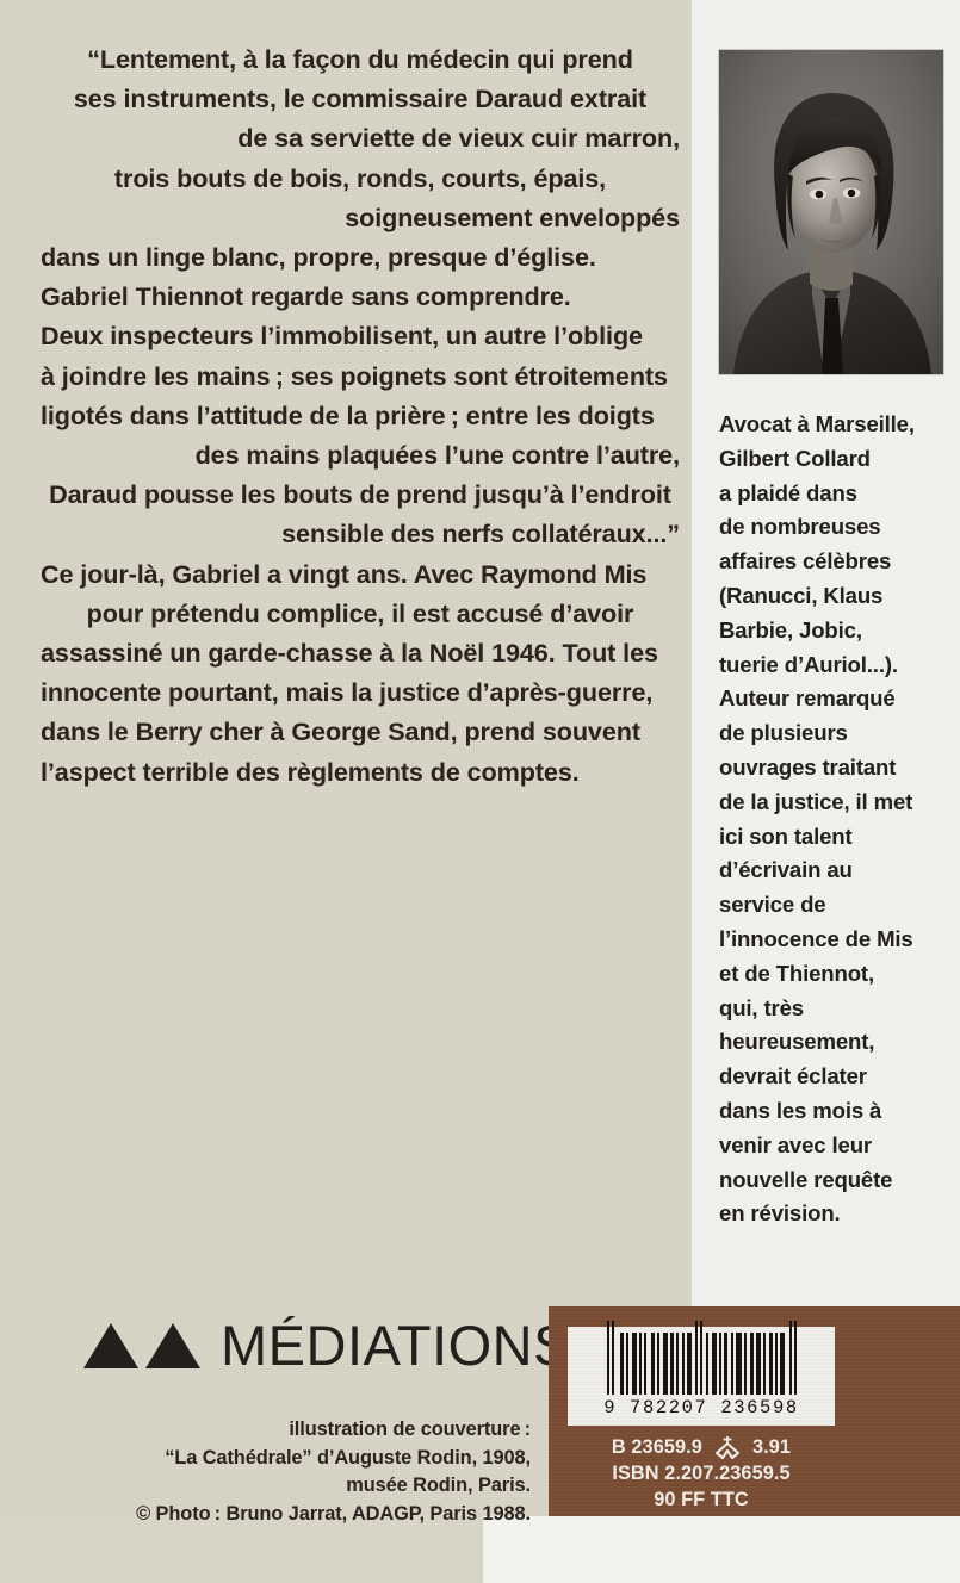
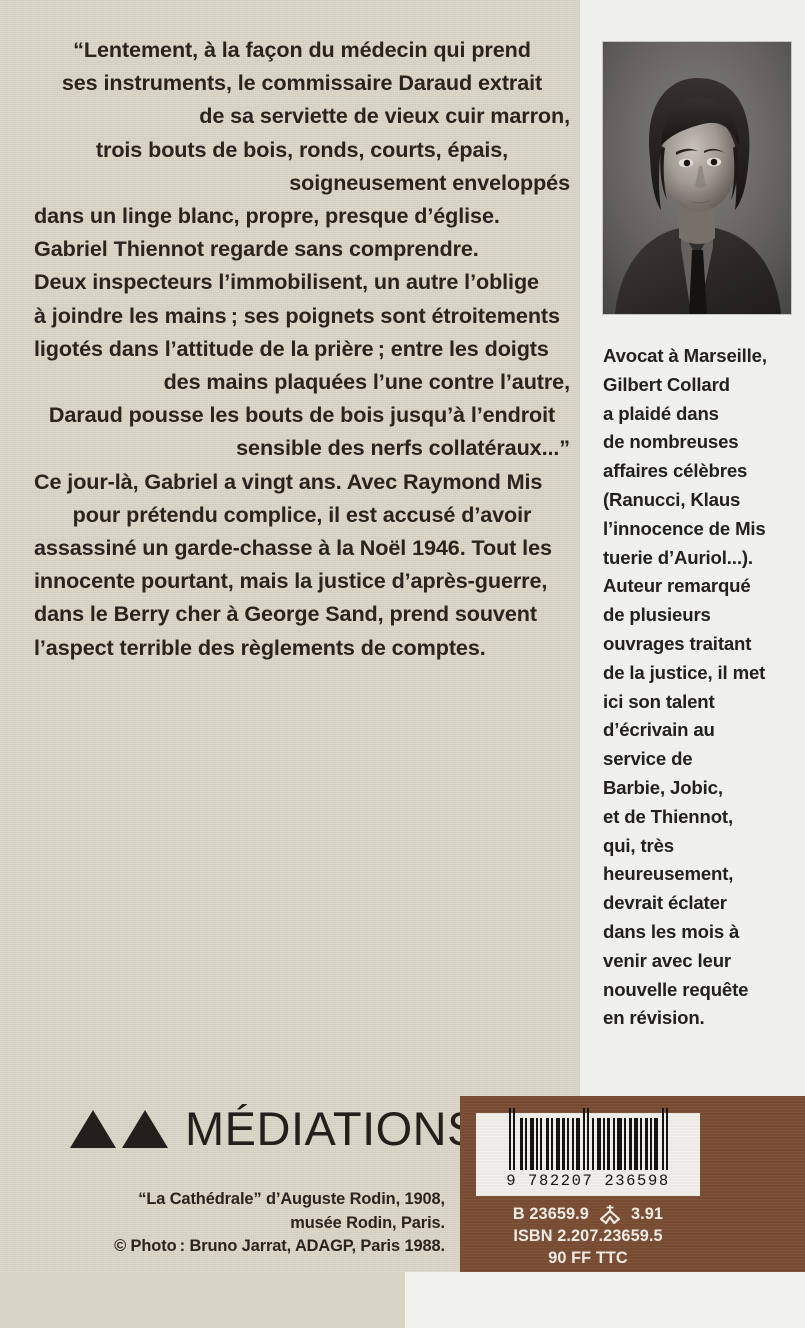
  “Lentement, à la façon du médecin qui prend
  ses instruments, le commissaire Daraud extrait
  de sa serviette de vieux cuir marron,
  trois bouts de bois, ronds, courts, épais,
  soigneusement enveloppés
  dans un linge blanc, propre, presque d’église.
  Gabriel Thiennot regarde sans comprendre.
  Deux inspecteurs l’immobilisent, un autre l’oblige
  à joindre les mains ; ses poignets sont étroitements
  ligotés dans l’attitude de la prière ; entre les doigts
  des mains plaquées l’une contre l’autre,
- Daraud pousse les bouts de prend jusqu’à l’endroit
+ Daraud pousse les bouts de bois jusqu’à l’endroit
  sensible des nerfs collatéraux...”
  Ce jour-là, Gabriel a vingt ans. Avec Raymond Mis
  pour prétendu complice, il est accusé d’avoir
  assassiné un garde-chasse à la Noël 1946. Tout les
  innocente pourtant, mais la justice d’après-guerre,
  dans le Berry cher à George Sand, prend souvent
  l’aspect terrible des règlements de comptes.
  Avocat à Marseille,
  Gilbert Collard
  a plaidé dans
  de nombreuses
  affaires célèbres
  (Ranucci, Klaus
- Barbie, Jobic,
+ l’innocence de Mis
  tuerie d’Auriol...).
  Auteur remarqué
  de plusieurs
  ouvrages traitant
  de la justice, il met
  ici son talent
  d’écrivain au
  service de
- l’innocence de Mis
+ Barbie, Jobic,
  et de Thiennot,
  qui, très
  heureusement,
  devrait éclater
  dans les mois à
  venir avec leur
  nouvelle requête
  en révision.
  MÉDIATION
- illustration de couverture :
  “La Cathédrale” d’Auguste Rodin, 1908,
  musée Rodin, Paris.
  © Photo : Bruno Jarrat, ADAGP, Paris 1988.
